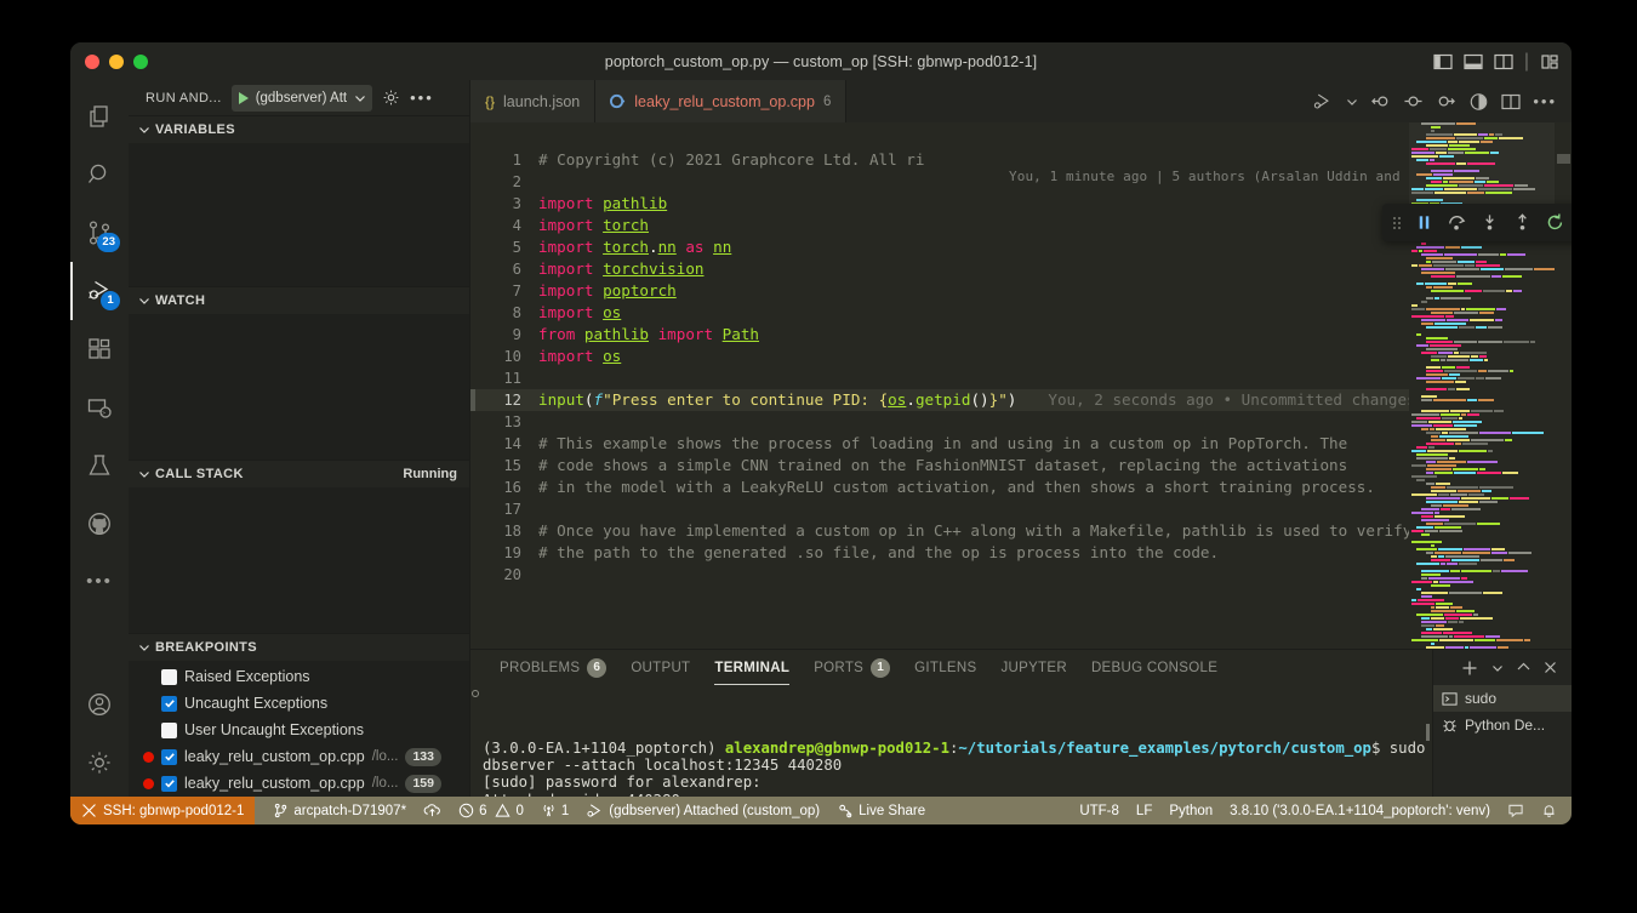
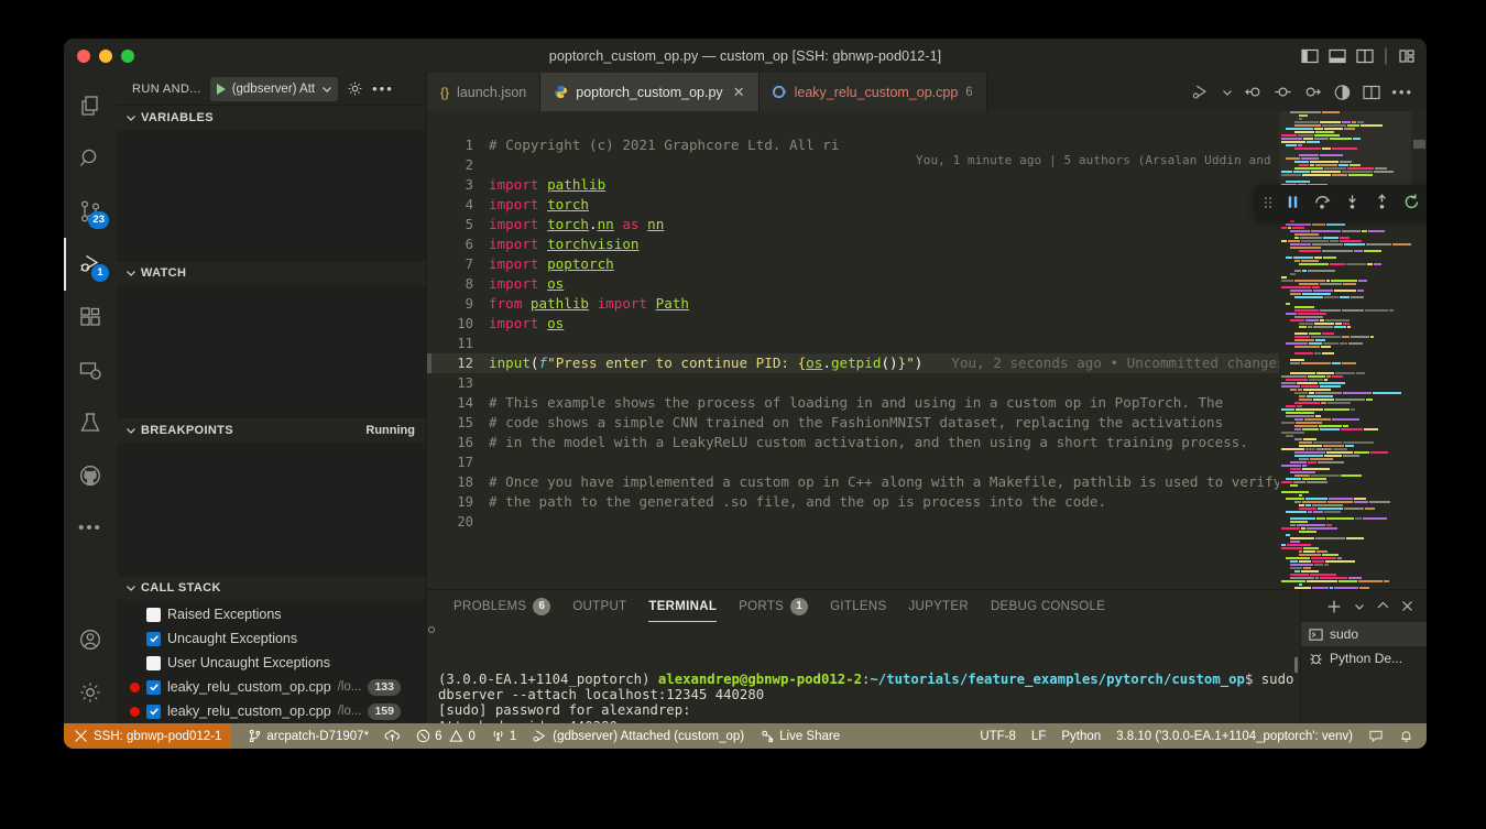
  poptorch_custom_op.py — custom_op [SSH: gbnwp-pod012-1]
  |
  23
  1
  •••
  RUN AND...
  (gdbserver) Att­
  •••
  VARIABLES
  WATCH
- CALL STACK
+ BREAKPOINTS
  Running
- BREAKPOINTS
+ CALL STACK
  Raised Exceptions
  Uncaught Exceptions
  User Uncaught Exceptions
  leaky_relu_custom_op.cpp
  /lo...
  133
  leaky_relu_custom_op.cpp
  /lo...
  159
  {}
  launch.json
+ poptorch_custom_op.py
+ ✕
  leaky_relu_custom_op.cpp
  6
  •••
  You, 1 minute ago | 5 authors (Arsalan Uddin and
  1
  # Copyright (c) 2021 Graphcore Ltd. All ri
  2
  3
  import pathlib
  4
  import torch
  5
  import torch.nn as nn
  6
  import torchvision
  7
  import poptorch
  8
  import os
  9
  from pathlib import Path
  10
  import os
  11
  12
  input(f"Press enter to continue PID: {os.getpid()}")
  You, 2 seconds ago • Uncommitted change
  13
  14
  # This example shows the process of loading in and using in a custom op in PopTorch. The
  15
  # code shows a simple CNN trained on the FashionMNIST dataset, replacing the activations
  16
- # in the model with a LeakyReLU custom activation, and then shows a short training process.
+ # in the model with a LeakyReLU custom activation, and then using a short training process.
  17
  18
  # Once you have implemented a custom op in C++ along with a Makefile, pathlib is used to verify
  19
  # the path to the generated .so file, and the op is process into the code.
  20
  PROBLEMS
  6
  OUTPUT
  TERMINAL
  PORTS
  1
  GITLENS
  JUPYTER
  DEBUG CONSOLE
- (3.0.0-EA.1+1104_poptorch) alexandrep@gbnwp-pod012-1:~/tutorials/feature_examples/pytorch/custom_op$ sudo
+ (3.0.0-EA.1+1104_poptorch) alexandrep@gbnwp-pod012-2:~/tutorials/feature_examples/pytorch/custom_op$ sudo
  dbserver --attach localhost:12345 440280
  [sudo] password for alexandrep:
  sudo
  Python De...
  SSH: gbnwp-pod012-1
  arcpatch-D71907*
  6
  0
  1
  (gdbserver) Attached (custom_op)
  Live Share
  UTF-8
  LF
  Python
  3.8.10 ('3.0.0-EA.1+1104_poptorch': venv)
